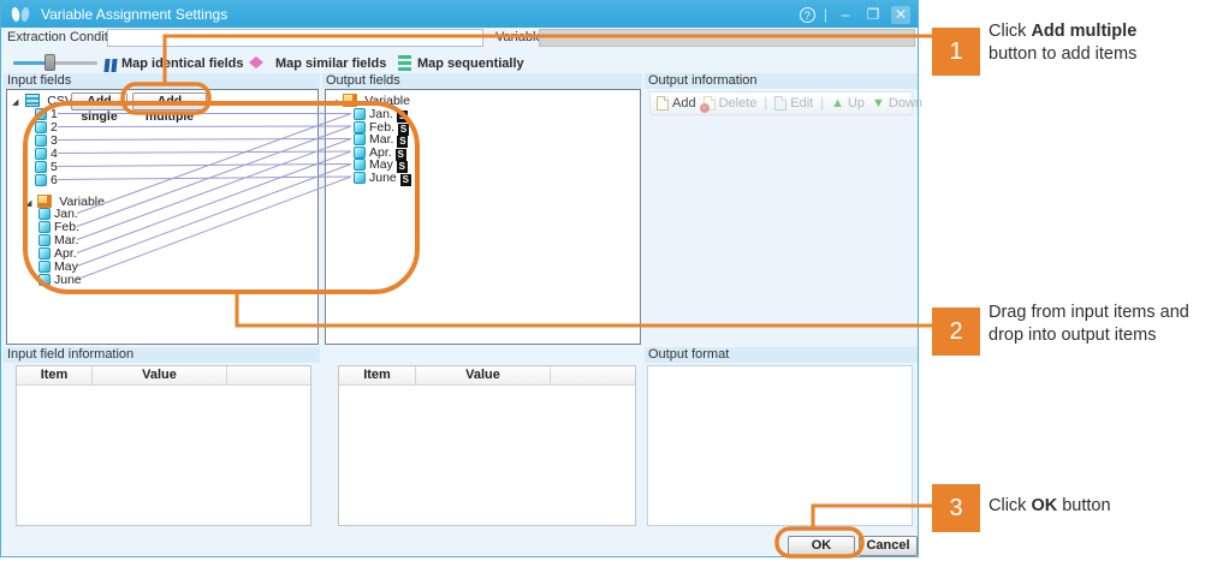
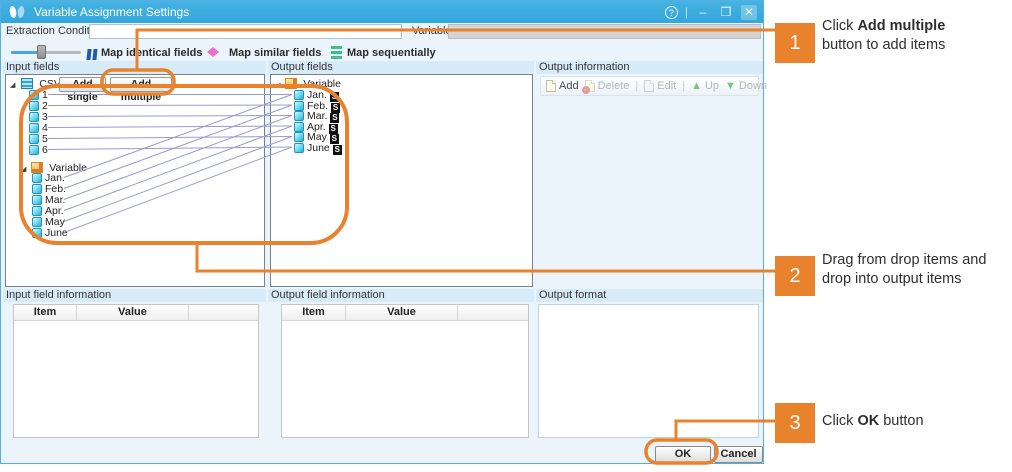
  Variable Assignment Settings
  ?
  |
  –
  ❐
  ✕
  Extraction Condi
  Map identical fields
  Map similar fields
  Map sequentially
  Input fields
  Output fields
  Output information
  multiple
  Variable
  1
  2
  3
  4
  5
  6
  Jan.
  Feb.
  Mar.
  Apr.
  May
  June
  ariable
  Jan.
  Feb. S
  Mar. S
  Apr. S
  May S
  June S
  Add
  -
  Delete
  |
  Edit
  |
  ▲
  Up
  ▼
  Down
  Input field information
+ Output field information
  Output format
  Item
  Value
  Item
  Value
  OK
  Cancel
  1
  Click Add multiple
  button to add items
  2
- Drag from input items and
+ Drag from drop items and
  drop into output items
  3
  Click OK button
